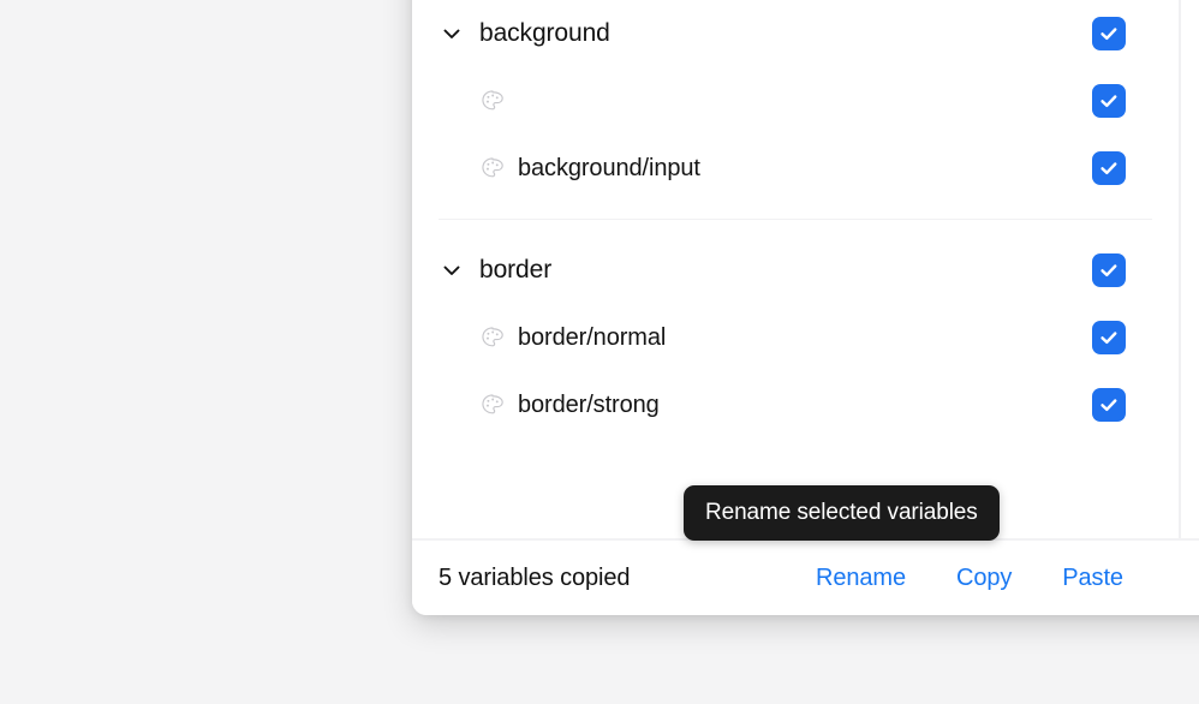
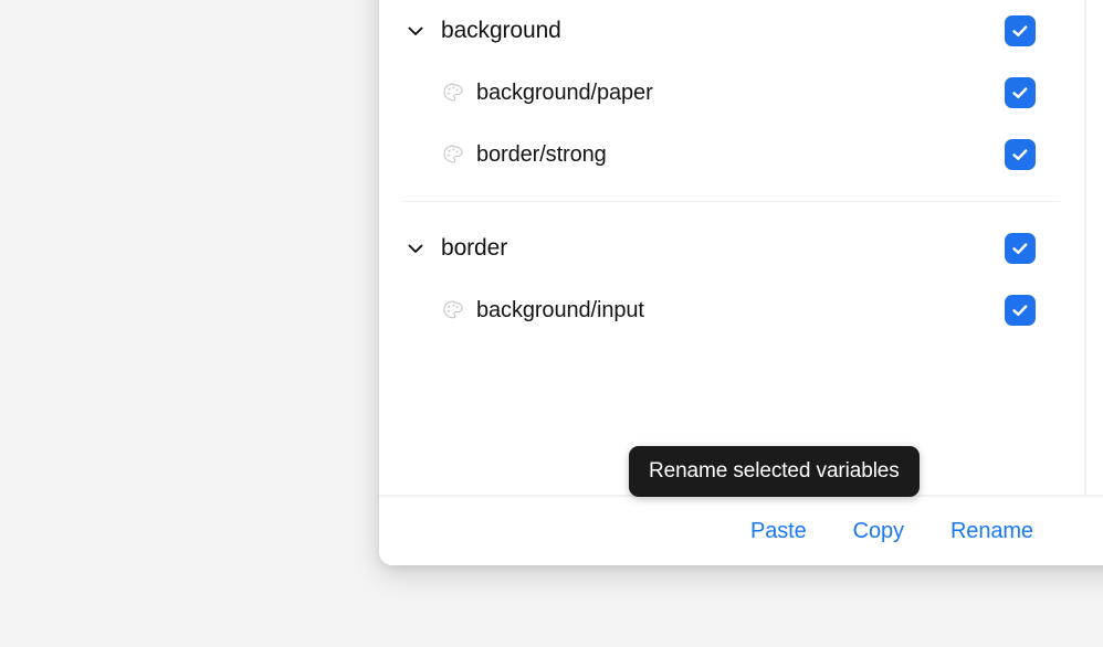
  background
+ background/paper
- background/input
+ border/strong
  border
- border/normal
- border/strong
+ background/input
- 5 variables copied
- Rename
+ Paste
  Copy
- Paste
+ Rename
  Rename selected variables
